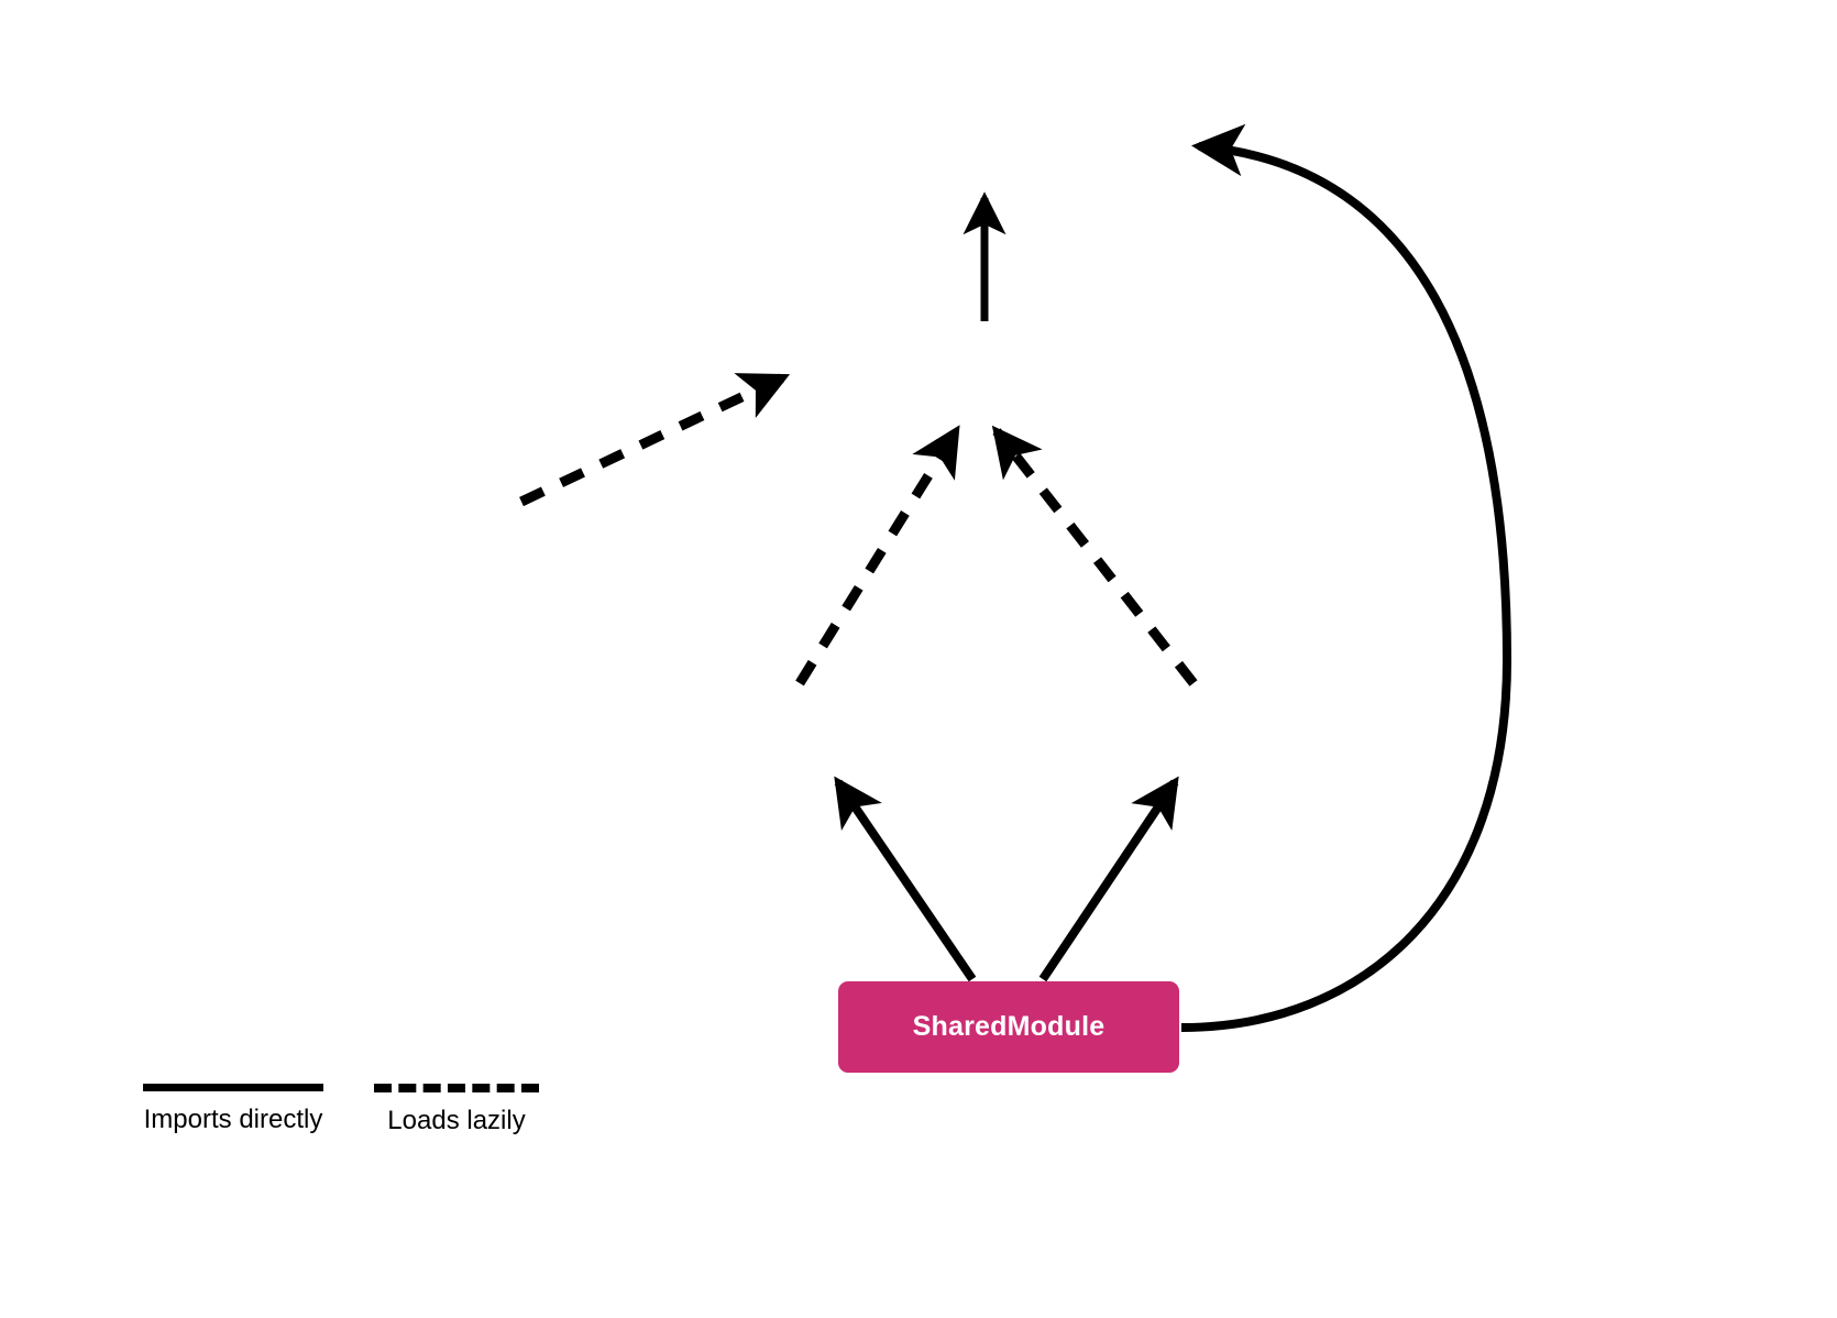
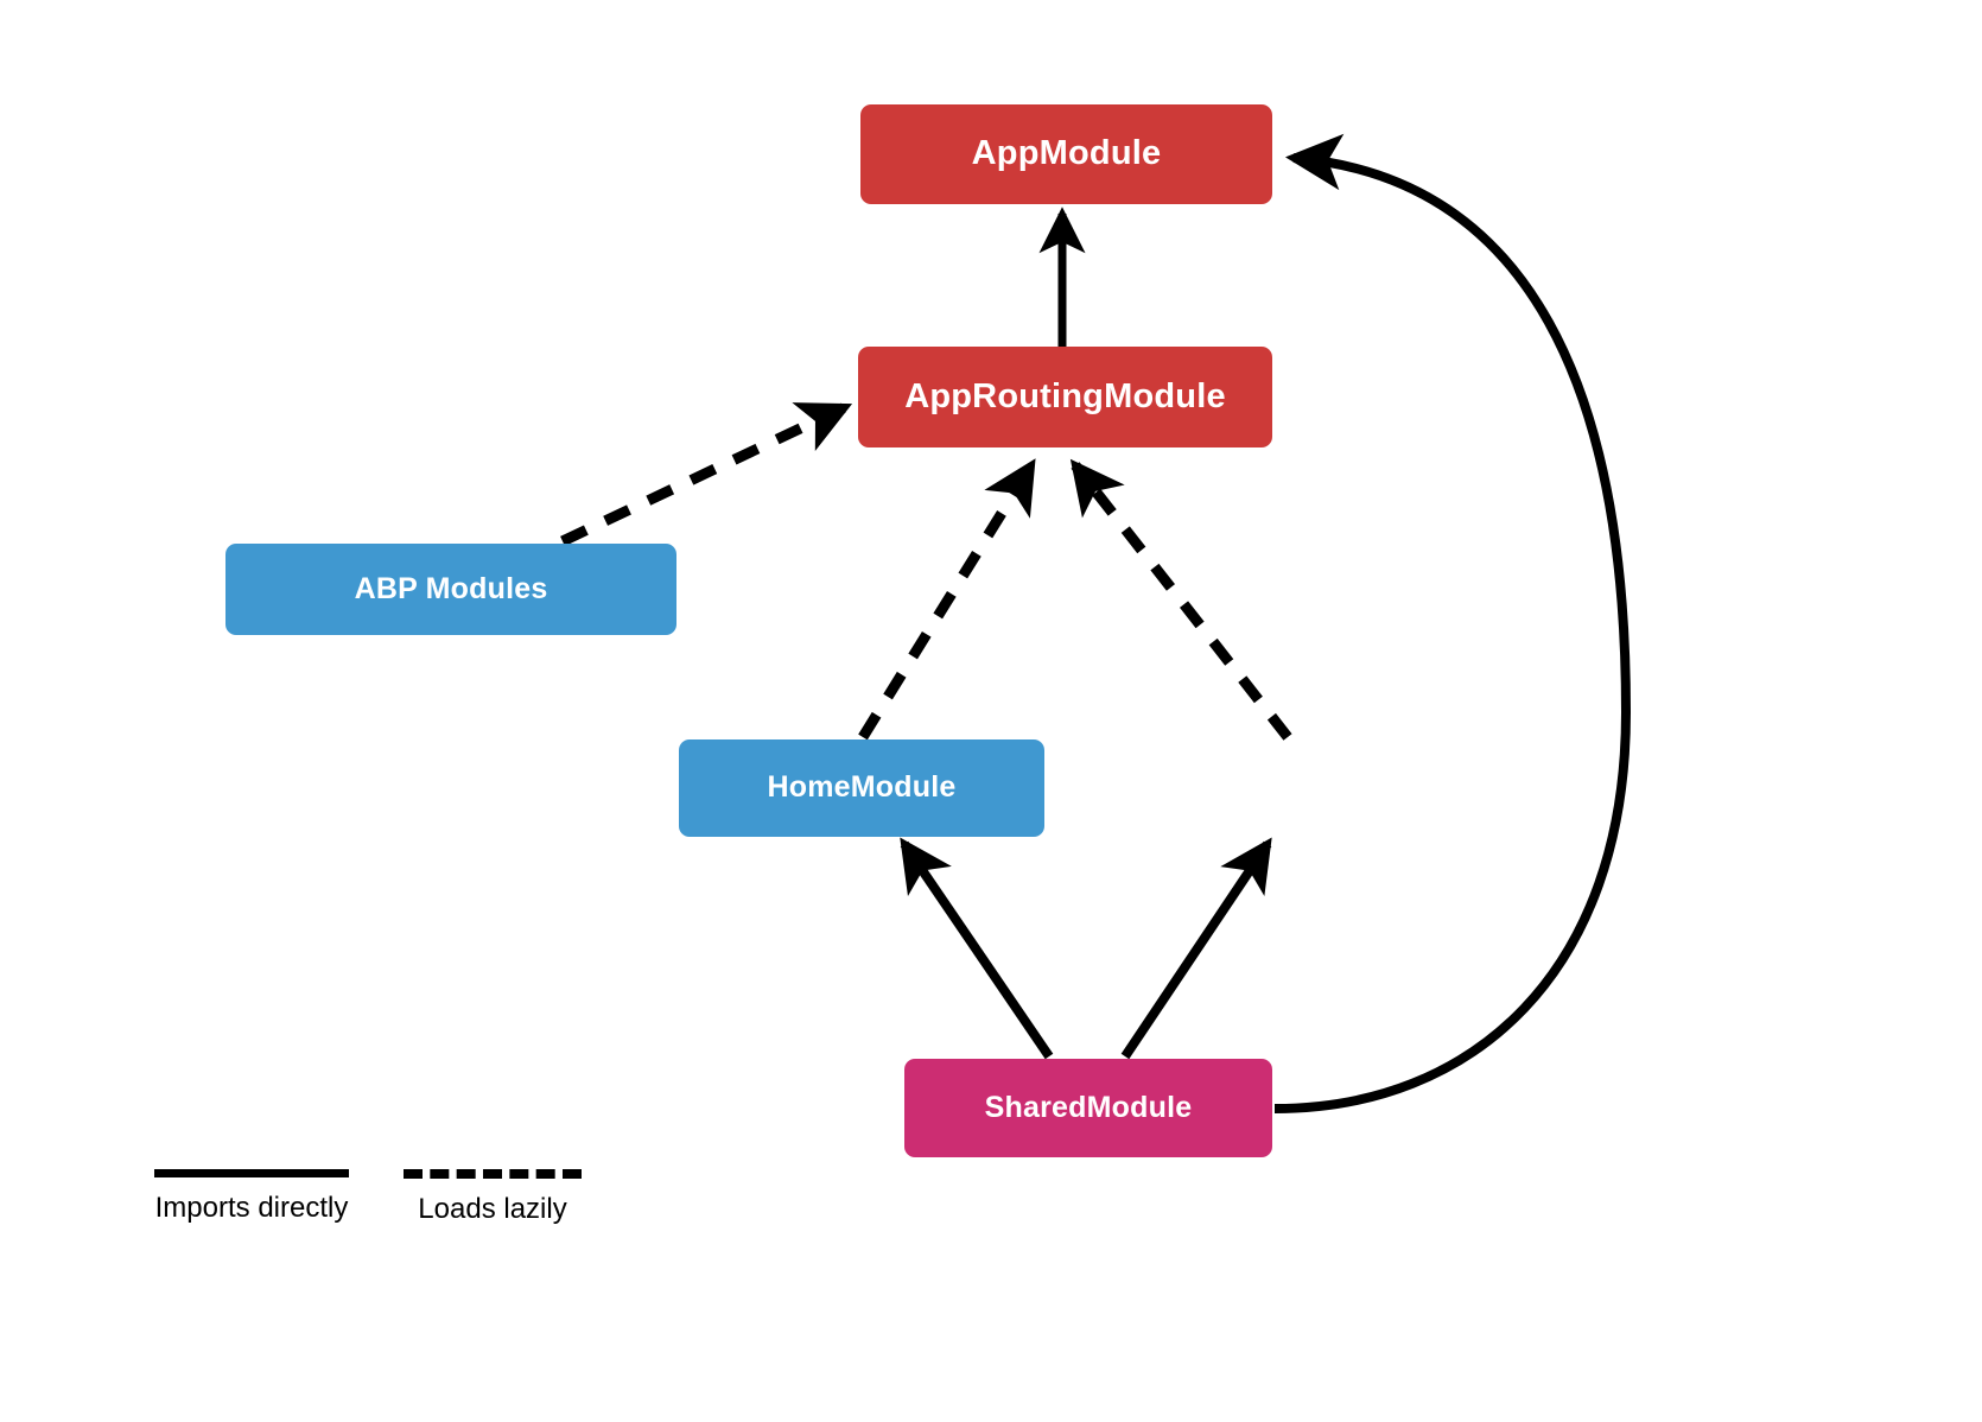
+ AppModule
+ AppRoutingModule
+ ABP Modules
+ HomeModule
  SharedModule
  Imports directly
  Loads lazily
